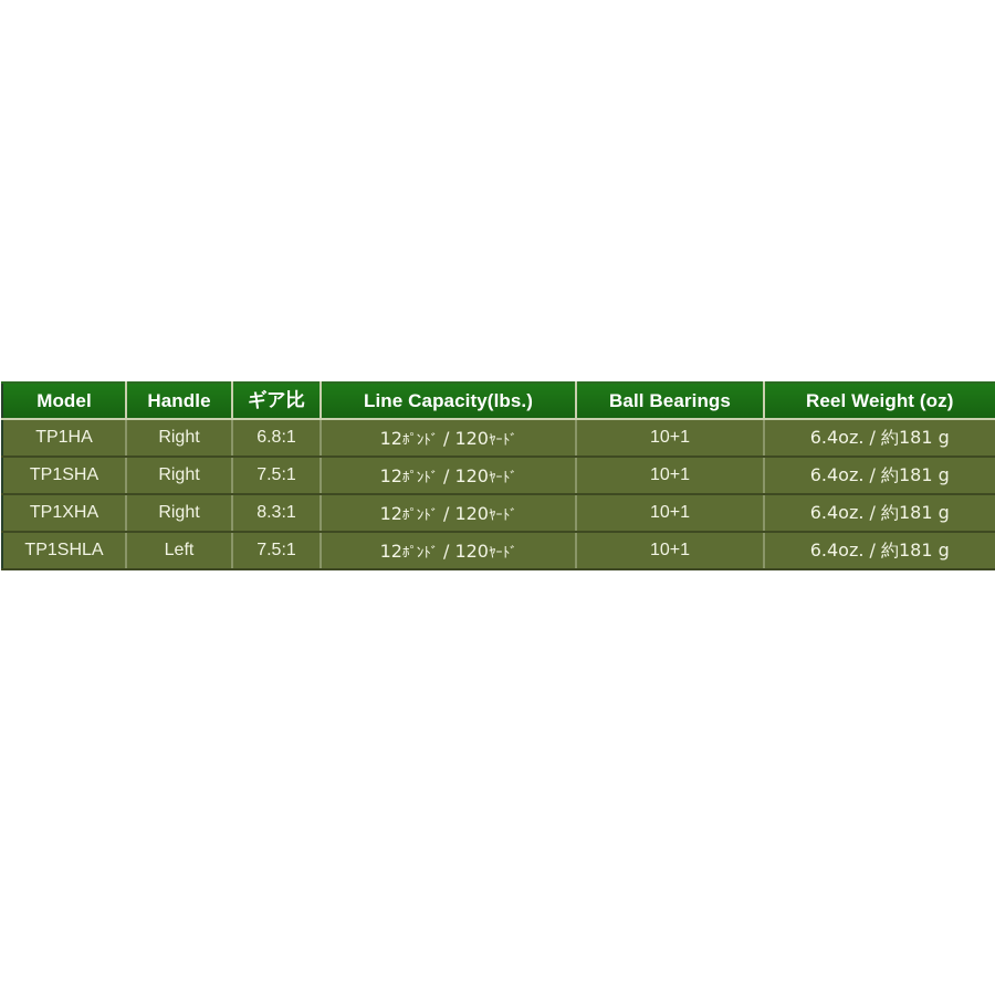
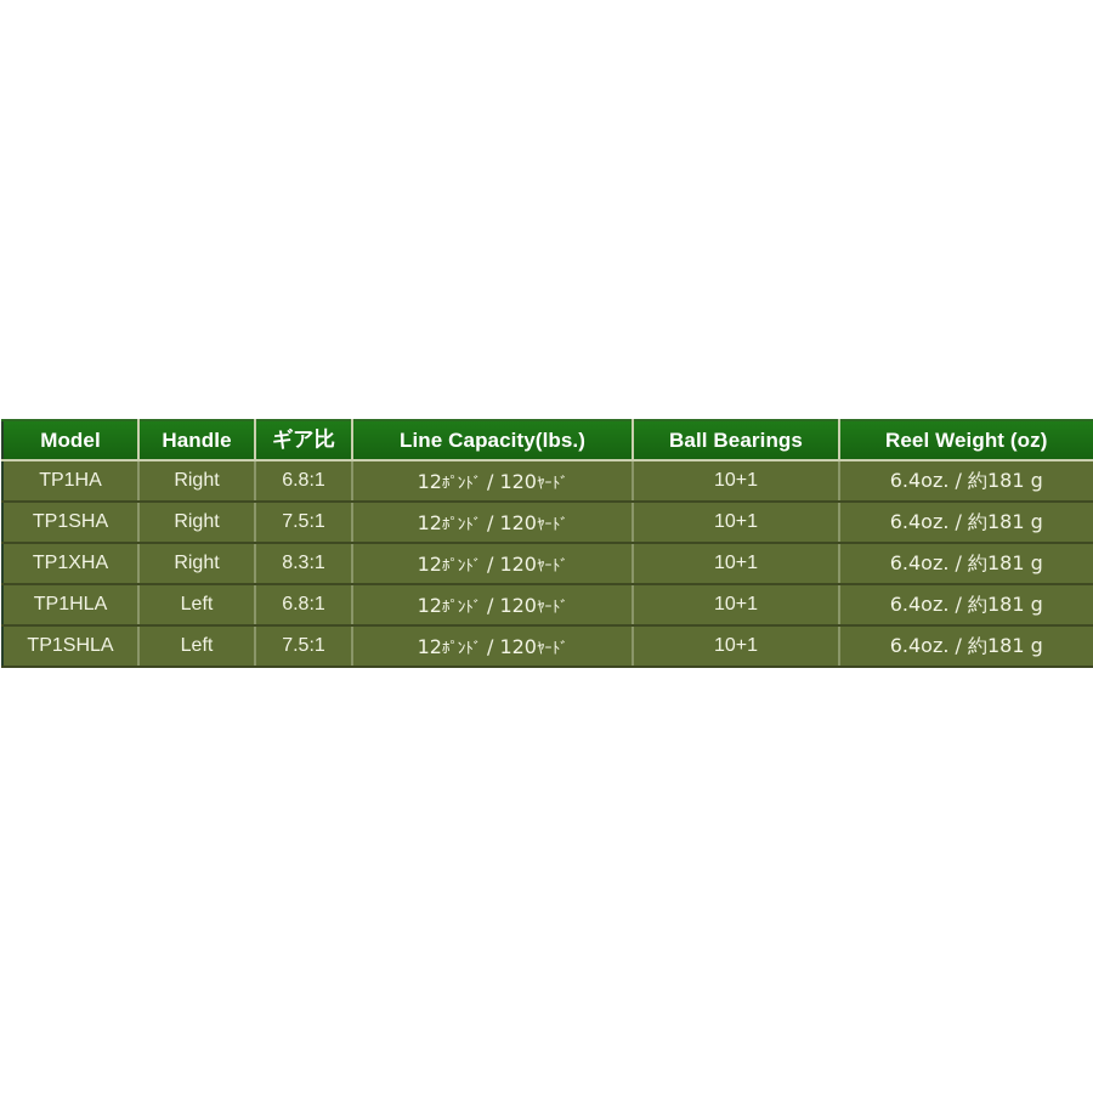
  Model	Handle	ギア比	Line Capacity(lbs.)	Ball Bearings	Reel Weight (oz)
  TP1HA	Right	6.8:1	12ﾎﾟﾝﾄﾞ / 120ﾔｰﾄﾞ	10+1	6.4oz. / 約181 g
  TP1SHA	Right	7.5:1	12ﾎﾟﾝﾄﾞ / 120ﾔｰﾄﾞ	10+1	6.4oz. / 約181 g
  TP1XHA	Right	8.3:1	12ﾎﾟﾝﾄﾞ / 120ﾔｰﾄﾞ	10+1	6.4oz. / 約181 g
+ TP1HLA	Left	6.8:1	12ﾎﾟﾝﾄﾞ / 120ﾔｰﾄﾞ	10+1	6.4oz. / 約181 g
  TP1SHLA	Left	7.5:1	12ﾎﾟﾝﾄﾞ / 120ﾔｰﾄﾞ	10+1	6.4oz. / 約181 g
